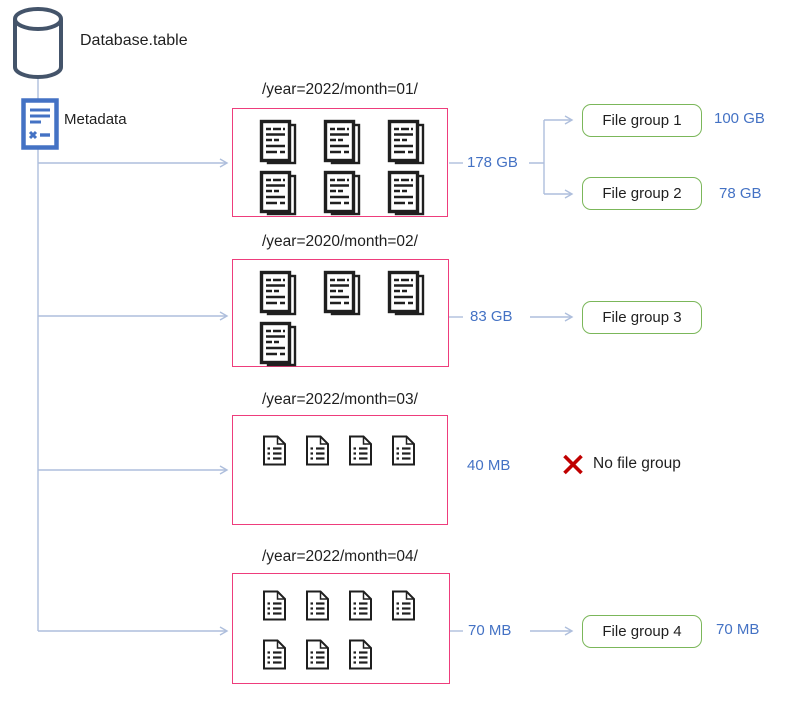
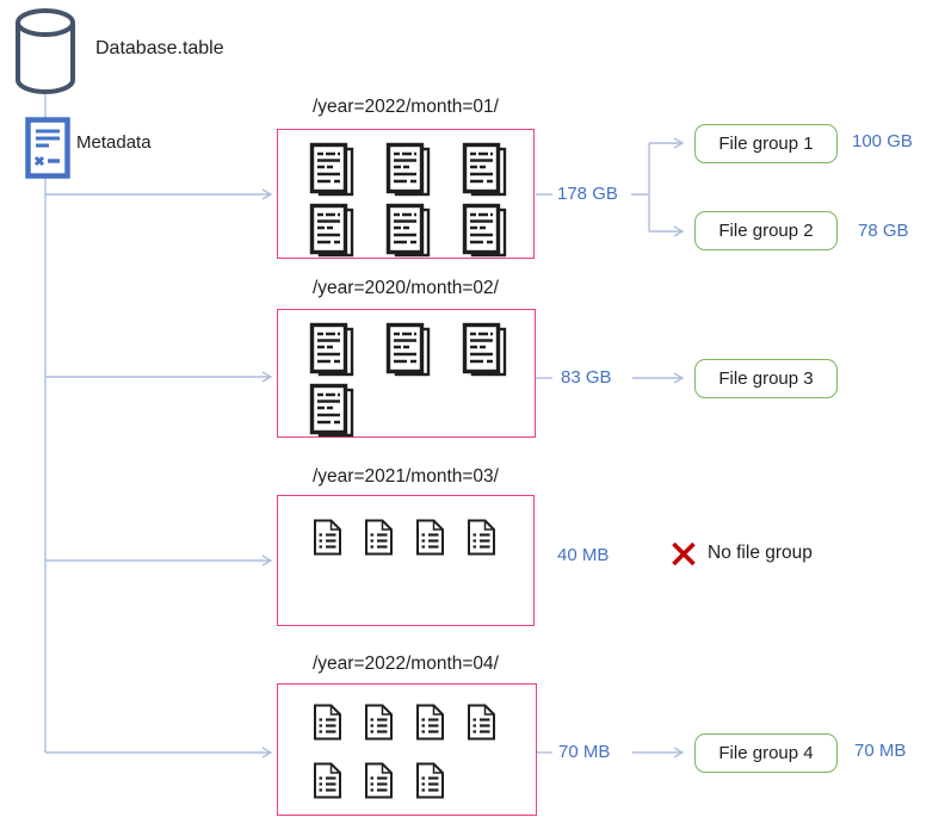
  Database.table
  Metadata
  /year=2022/month=01/
  178 GB
  File group 1
  100 GB
  File group 2
  78 GB
  /year=2020/month=02/
  83 GB
  File group 3
- /year=2022/month=03/
+ /year=2021/month=03/
  40 MB
  No file group
  /year=2022/month=04/
  70 MB
  File group 4
  70 MB
